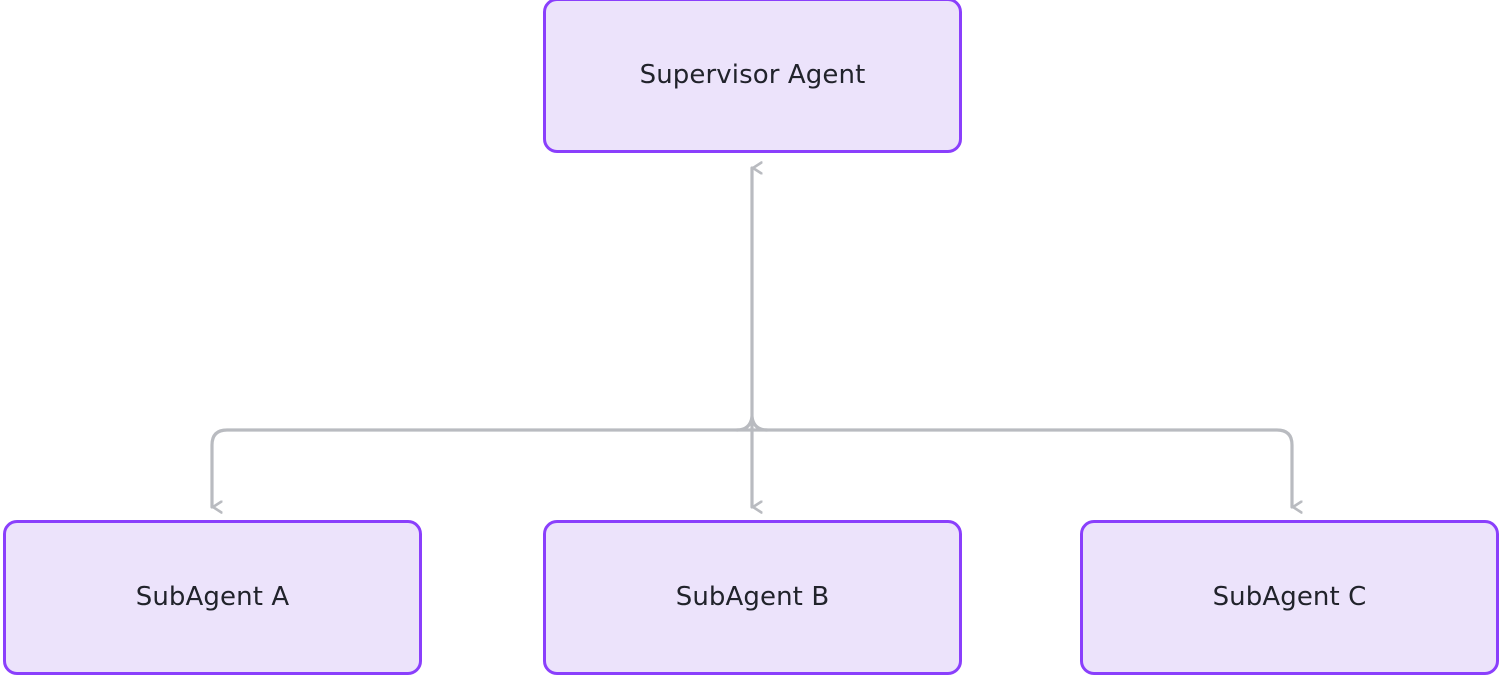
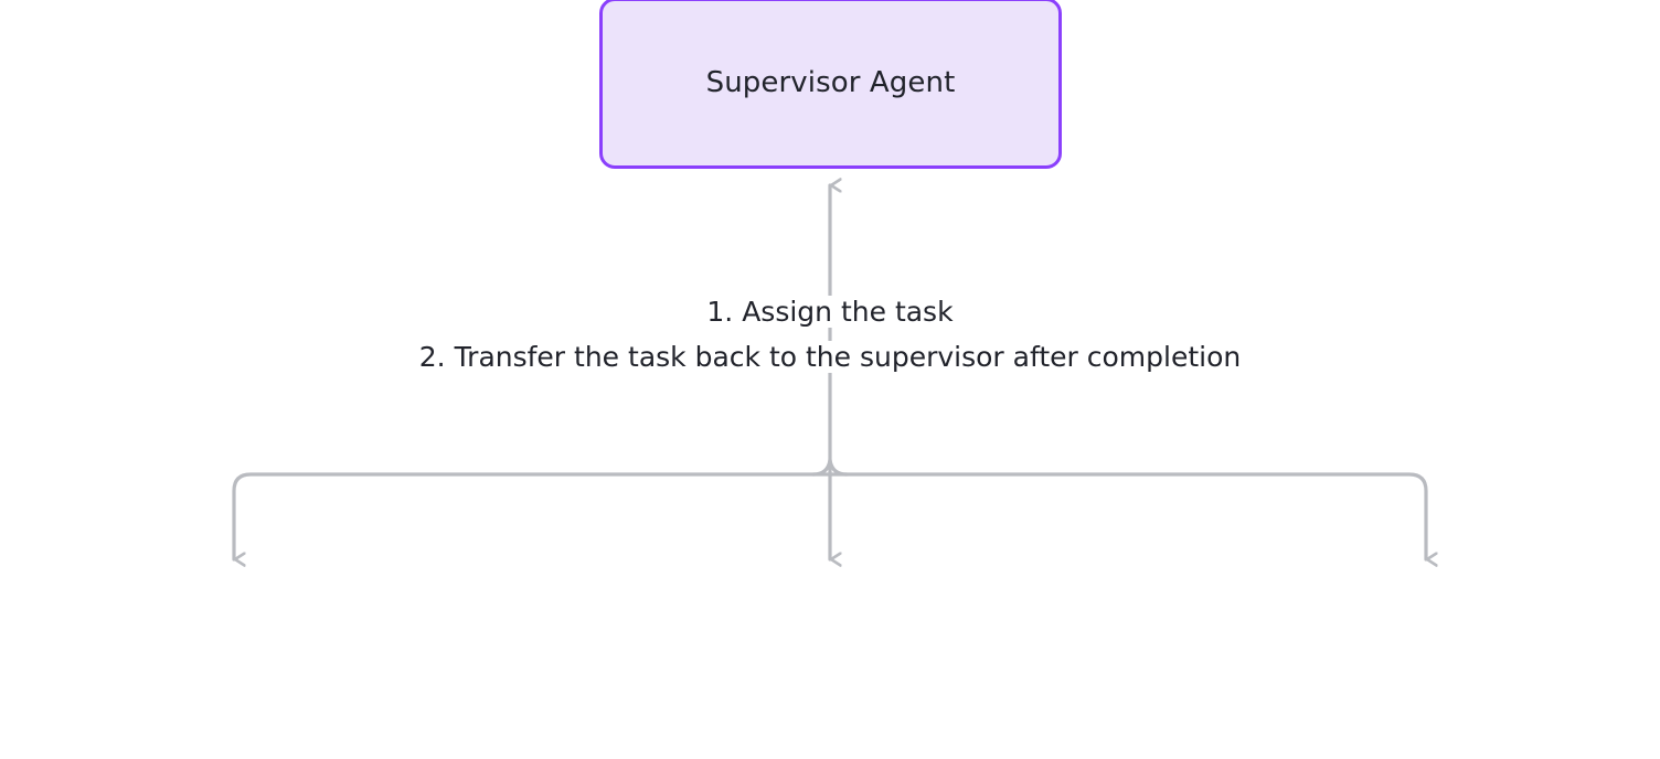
+ 1. Assign the task
+ 2. Transfer the task back to the supervisor after completion
  Supervisor Agent
- SubAgent A
- SubAgent B
- SubAgent C
